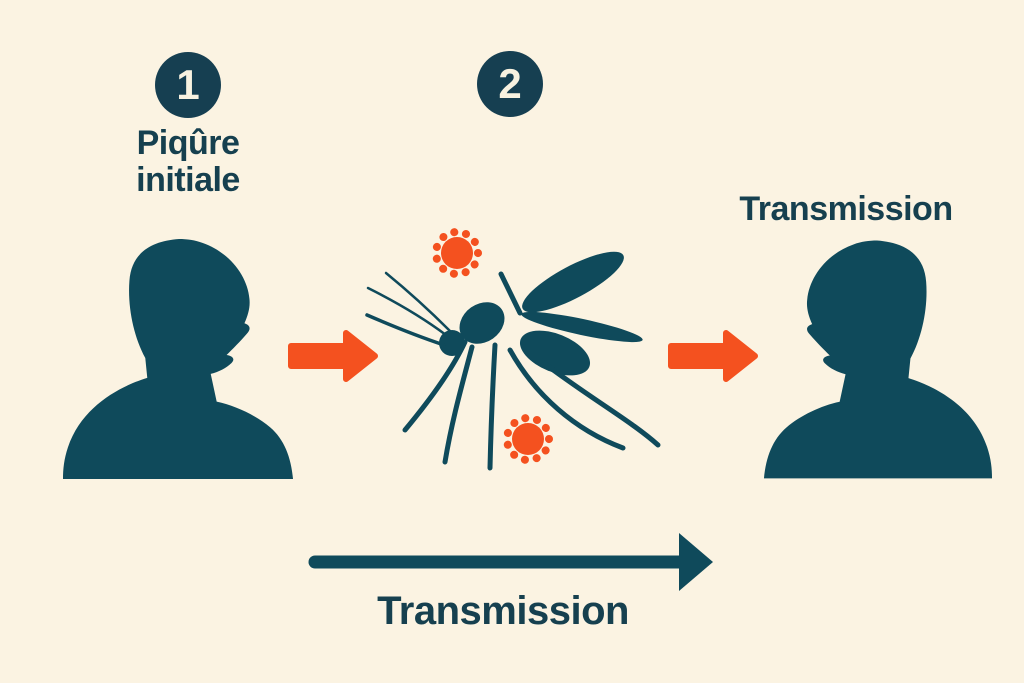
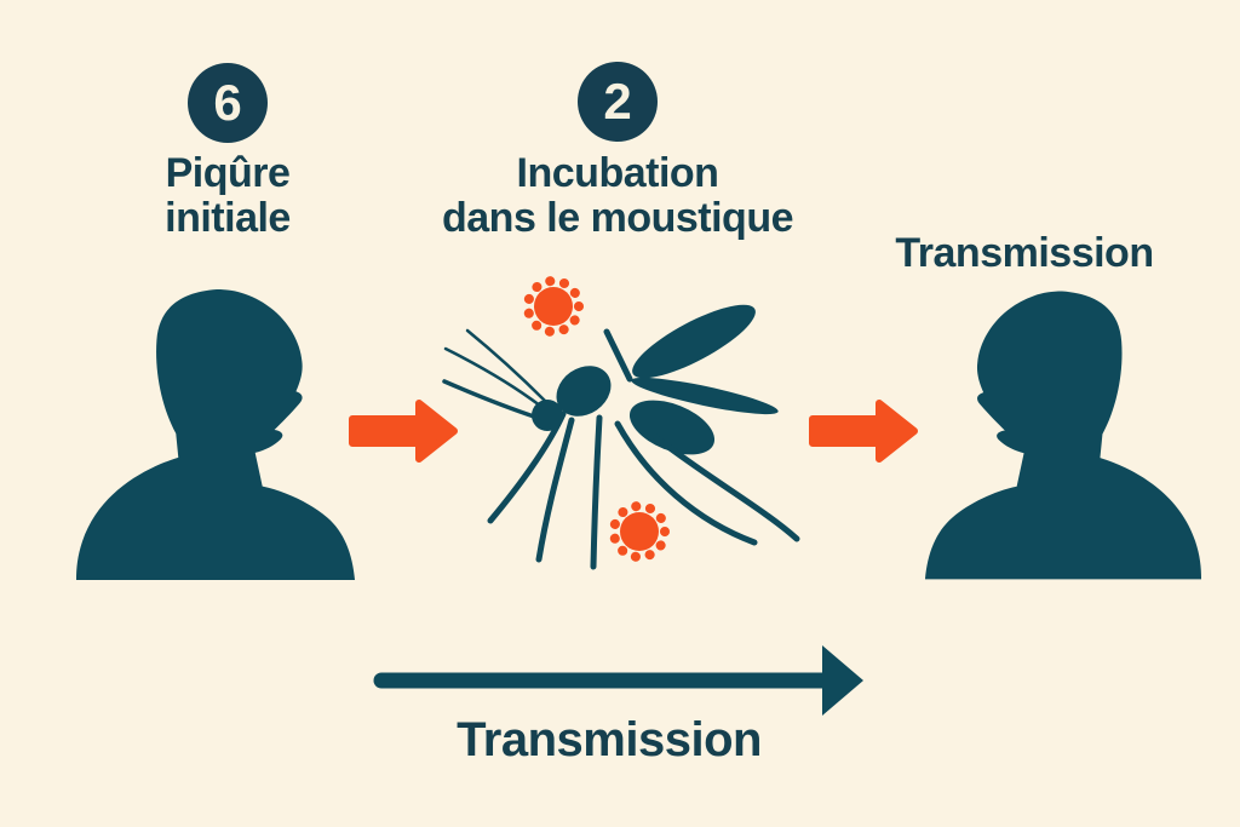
- 1
+ 6
  Piqûre
  initiale
  2
+ Incubation
+ dans le moustique
  Transmission
  Transmission
